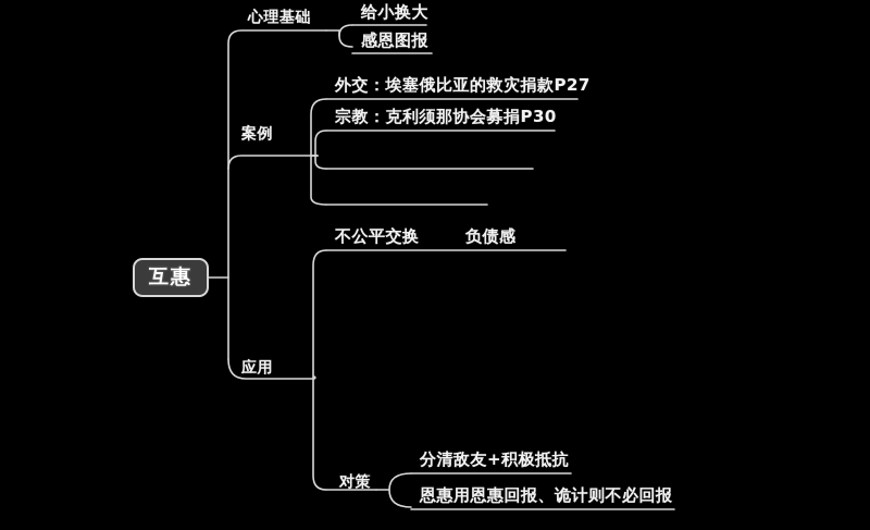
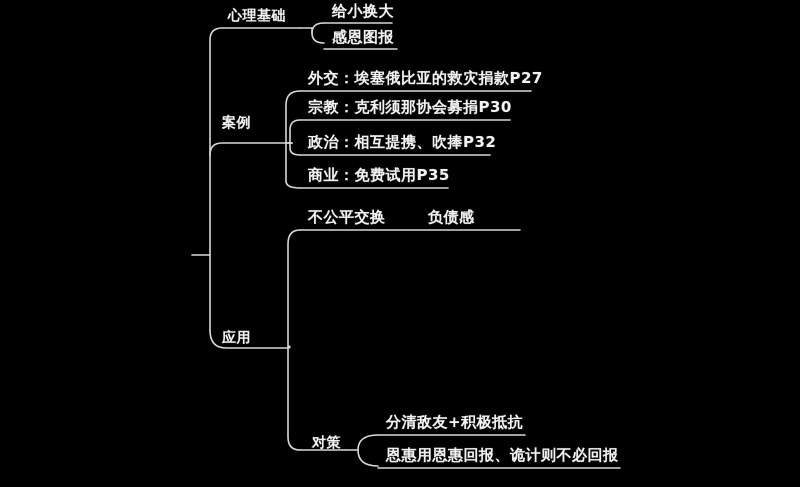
- 互惠
  心理基础
  案例
  应用
  对策
  给小换大
  感恩图报
  外交：埃塞俄比亚的救灾捐款P27
  宗教：克利须那协会募捐P30
+ 政治：相互提携、吹捧P32
+ 商业：免费试用P35
  不公平交换
  负债感
  分清敌友+积极抵抗
  恩惠用恩惠回报、诡计则不必回报
